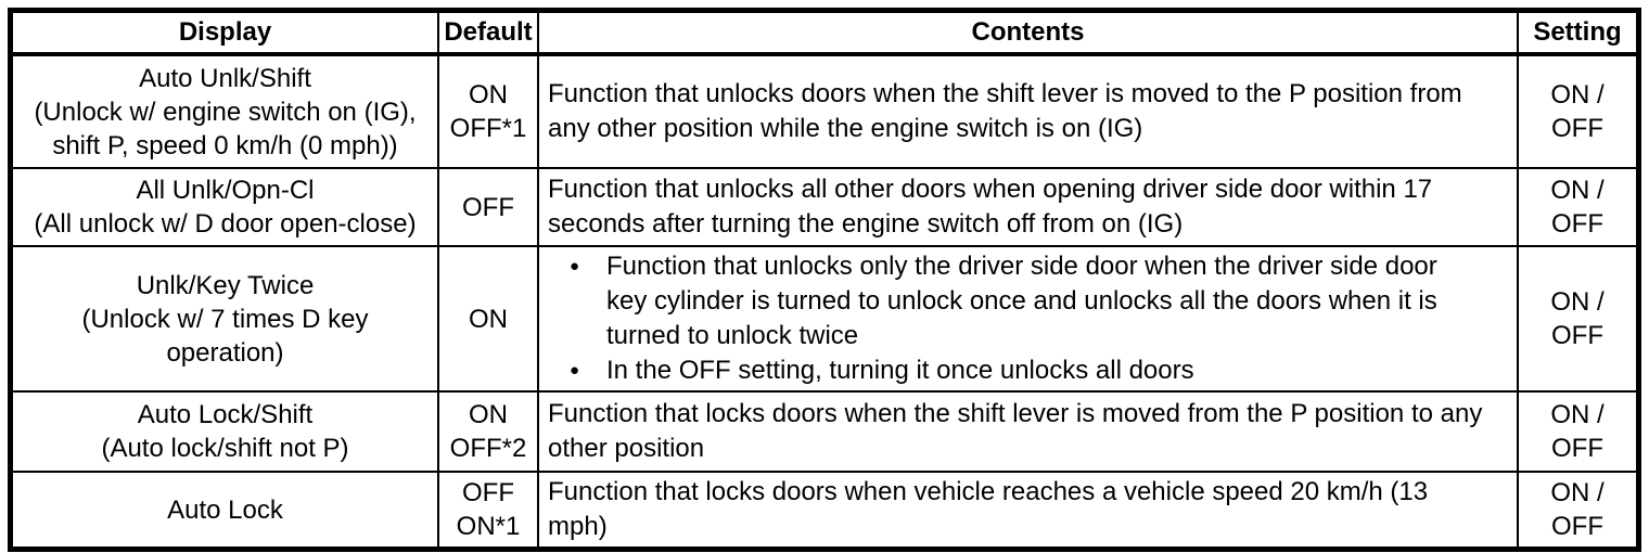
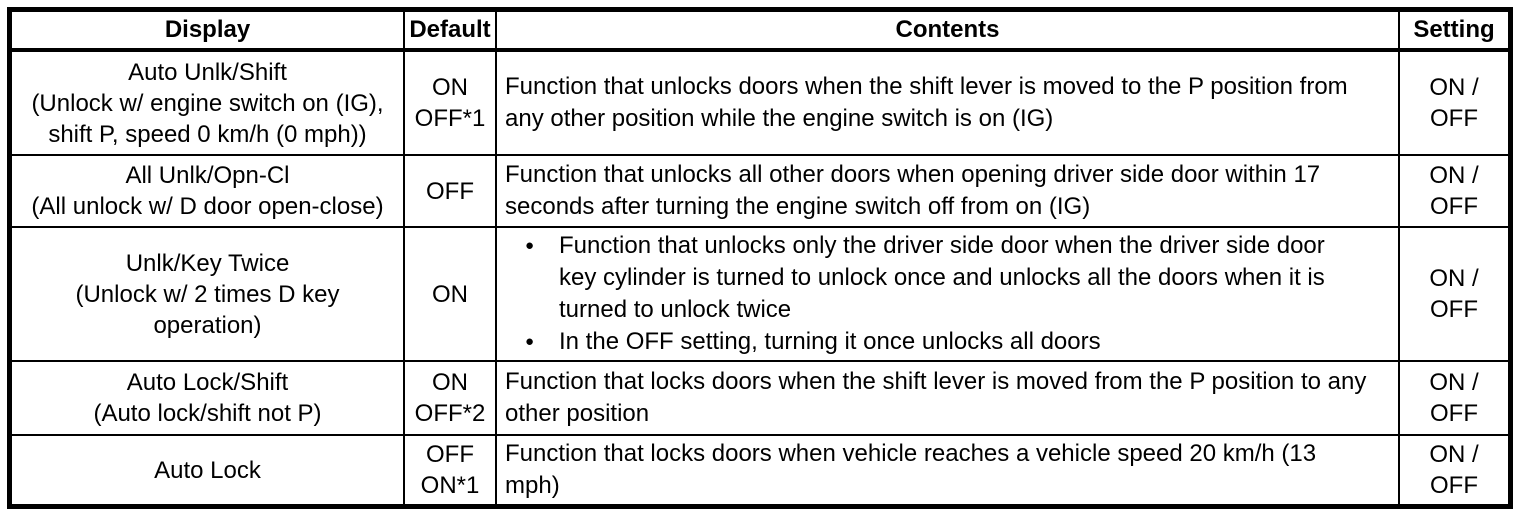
  Display	Default	Contents	Setting
  Auto Unlk/Shift (Unlock w/ engine switch on (IG), shift P, speed 0 km/h (0 mph))	ON OFF*1	Function that unlocks doors when the shift lever is moved to the P position from any other position while the engine switch is on (IG)	ON / OFF
  All Unlk/Opn-Cl (All unlock w/ D door open-close)	OFF	Function that unlocks all other doors when opening driver side door within 17 seconds after turning the engine switch off from on (IG)	ON / OFF
- Unlk/Key Twice (Unlock w/ 7 times D key operation)	ON	● Function that unlocks only the driver side door when the driver side door key cylinder is turned to unlock once and unlocks all the doors when it is turned to unlock twice ● In the OFF setting, turning it once unlocks all doors	ON / OFF
+ Unlk/Key Twice (Unlock w/ 2 times D key operation)	ON	● Function that unlocks only the driver side door when the driver side door key cylinder is turned to unlock once and unlocks all the doors when it is turned to unlock twice ● In the OFF setting, turning it once unlocks all doors	ON / OFF
  Auto Lock/Shift (Auto lock/shift not P)	ON OFF*2	Function that locks doors when the shift lever is moved from the P position to any other position	ON / OFF
  Auto Lock	OFF ON*1	Function that locks doors when vehicle reaches a vehicle speed 20 km/h (13 mph)	ON / OFF
